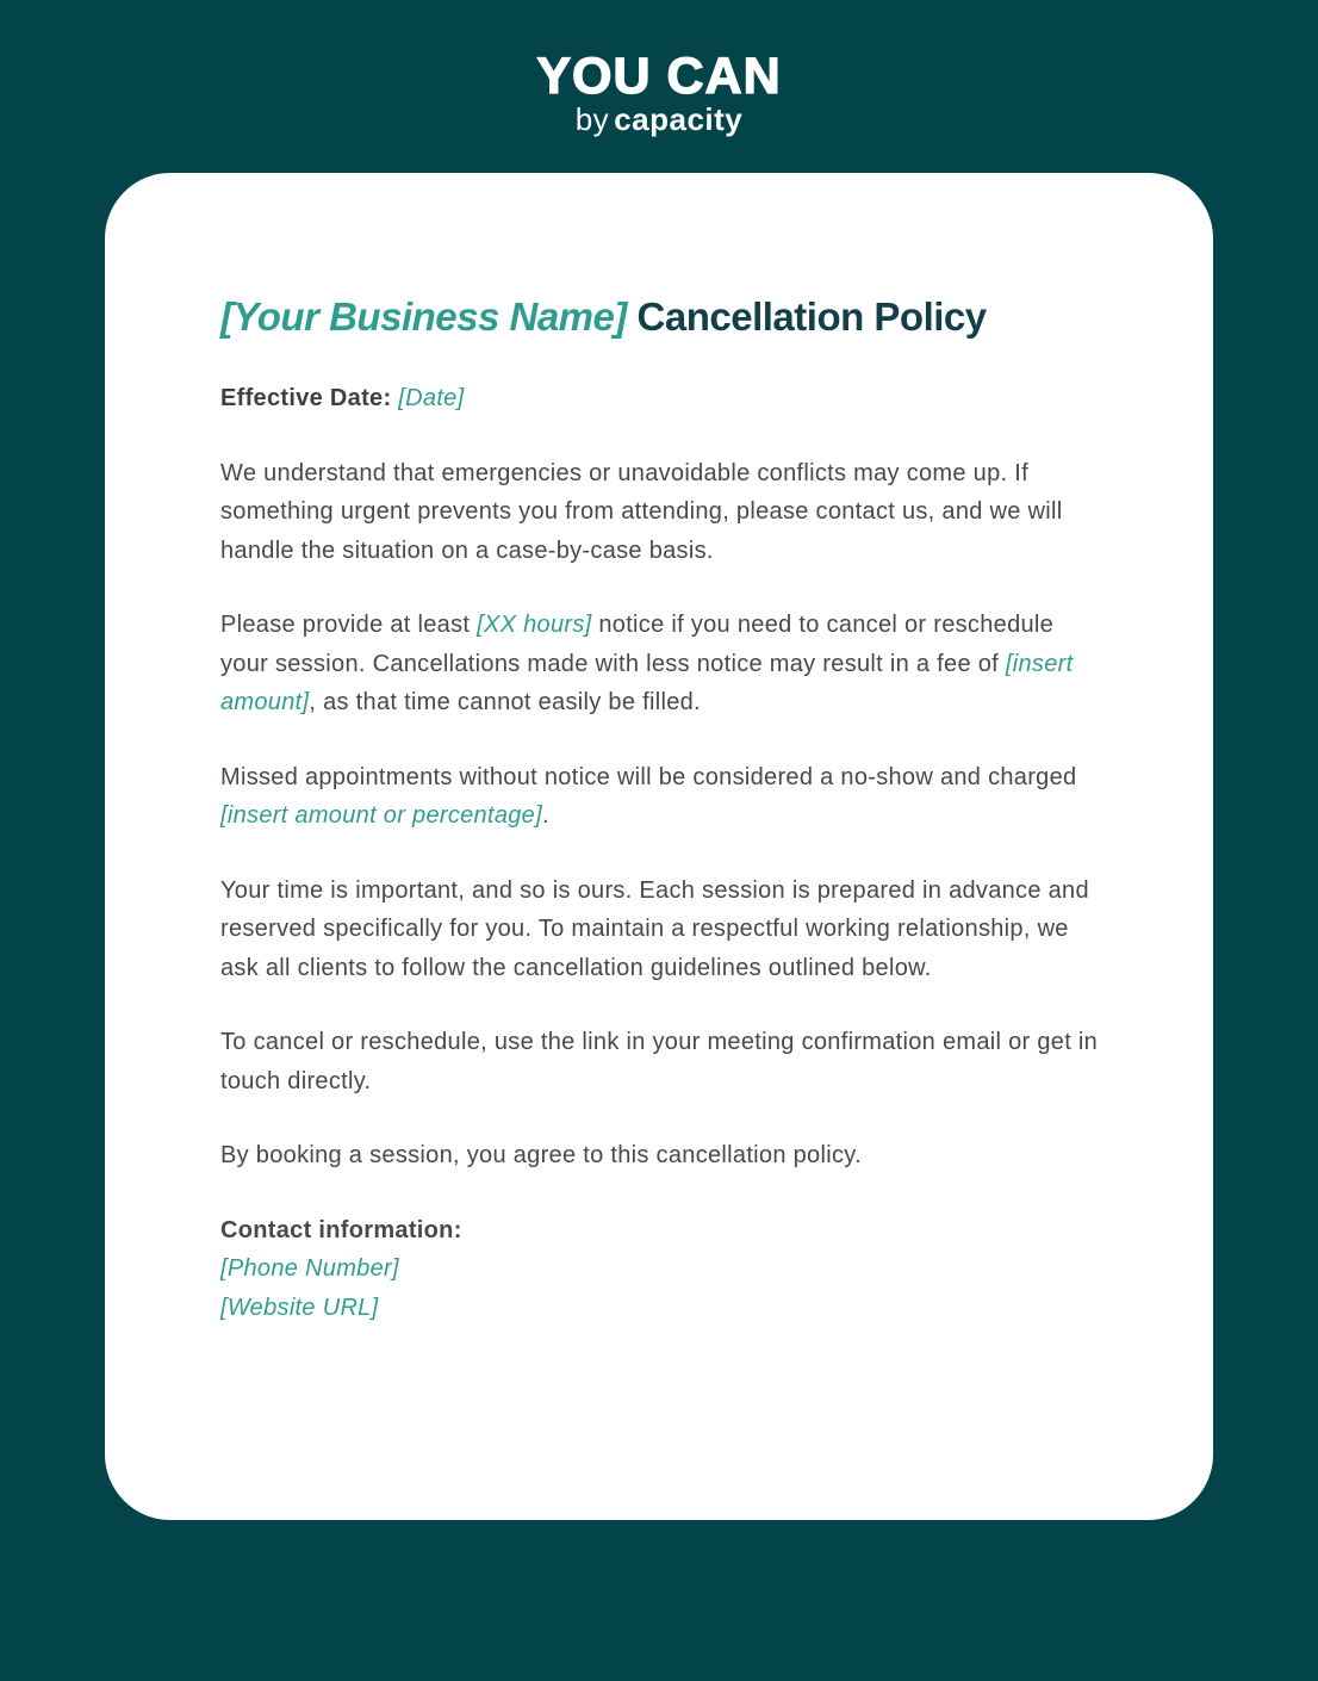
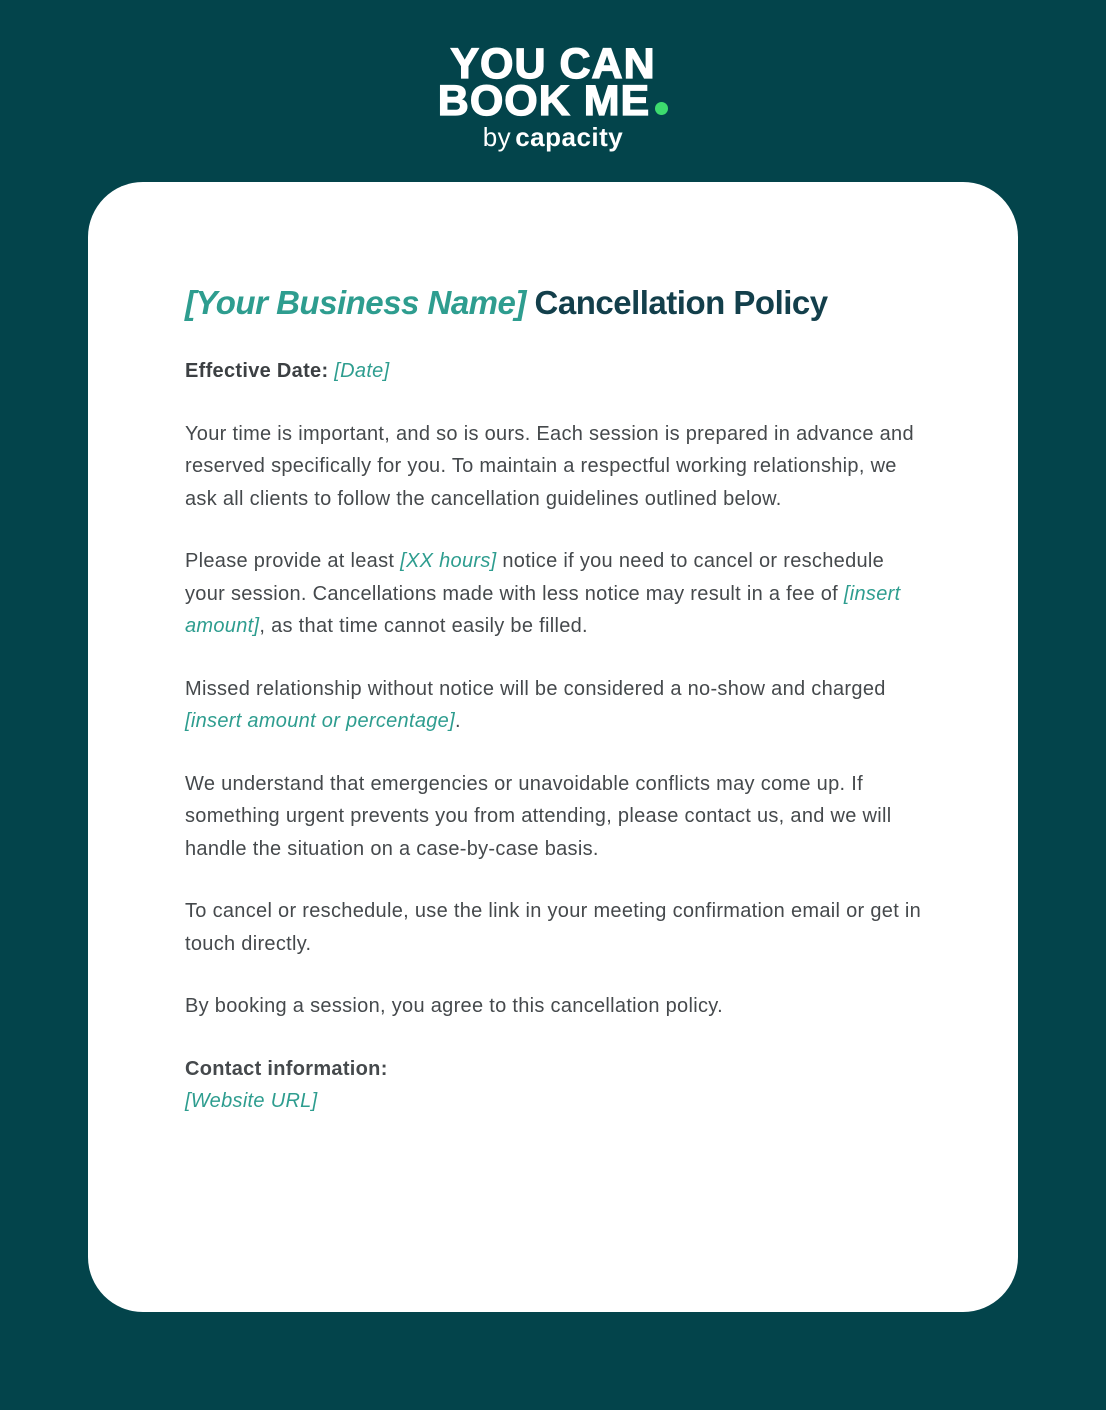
  YOU CAN
+ BOOK ME
  by capacity
  [Your Business Name] Cancellation Policy
  Effective Date: [Date]
- We understand that emergencies or unavoidable conflicts may come up. If something urgent prevents you from attending, please contact us, and we will handle the situation on a case-by-case basis.
+ Your time is important, and so is ours. Each session is prepared in advance and reserved specifically for you. To maintain a respectful working relationship, we ask all clients to follow the cancellation guidelines outlined below.
  Please provide at least [XX hours] notice if you need to cancel or reschedule your session. Cancellations made with less notice may result in a fee of [insert amount], as that time cannot easily be filled.
- Missed appointments without notice will be considered a no-show and charged [insert amount or percentage].
+ Missed relationship without notice will be considered a no-show and charged [insert amount or percentage].
- Your time is important, and so is ours. Each session is prepared in advance and reserved specifically for you. To maintain a respectful working relationship, we ask all clients to follow the cancellation guidelines outlined below.
+ We understand that emergencies or unavoidable conflicts may come up. If something urgent prevents you from attending, please contact us, and we will handle the situation on a case-by-case basis.
  To cancel or reschedule, use the link in your meeting confirmation email or get in touch directly.
  By booking a session, you agree to this cancellation policy.
  Contact information:
- [Phone Number]
  [Website URL]
